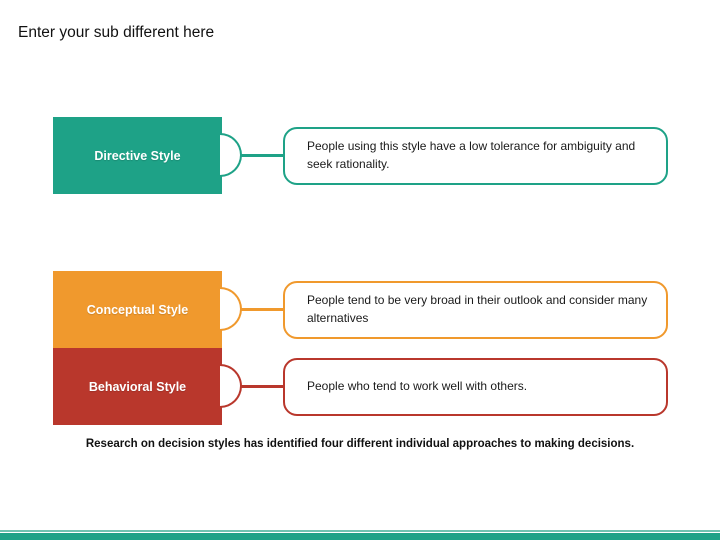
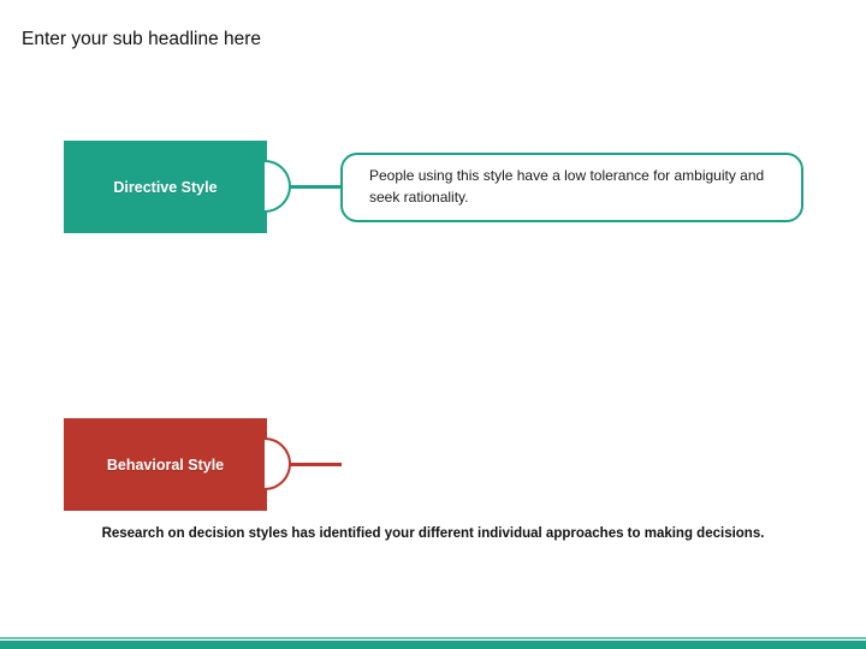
- Enter your sub different here
+ Enter your sub headline here
  Directive Style
  People using this style have a low tolerance for ambiguity and seek rationality.
- Conceptual Style
- People tend to be very broad in their outlook and consider many alternatives
  Behavioral Style
- People who tend to work well with others.
- Research on decision styles has identified four different individual approaches to making decisions.
+ Research on decision styles has identified your different individual approaches to making decisions.
